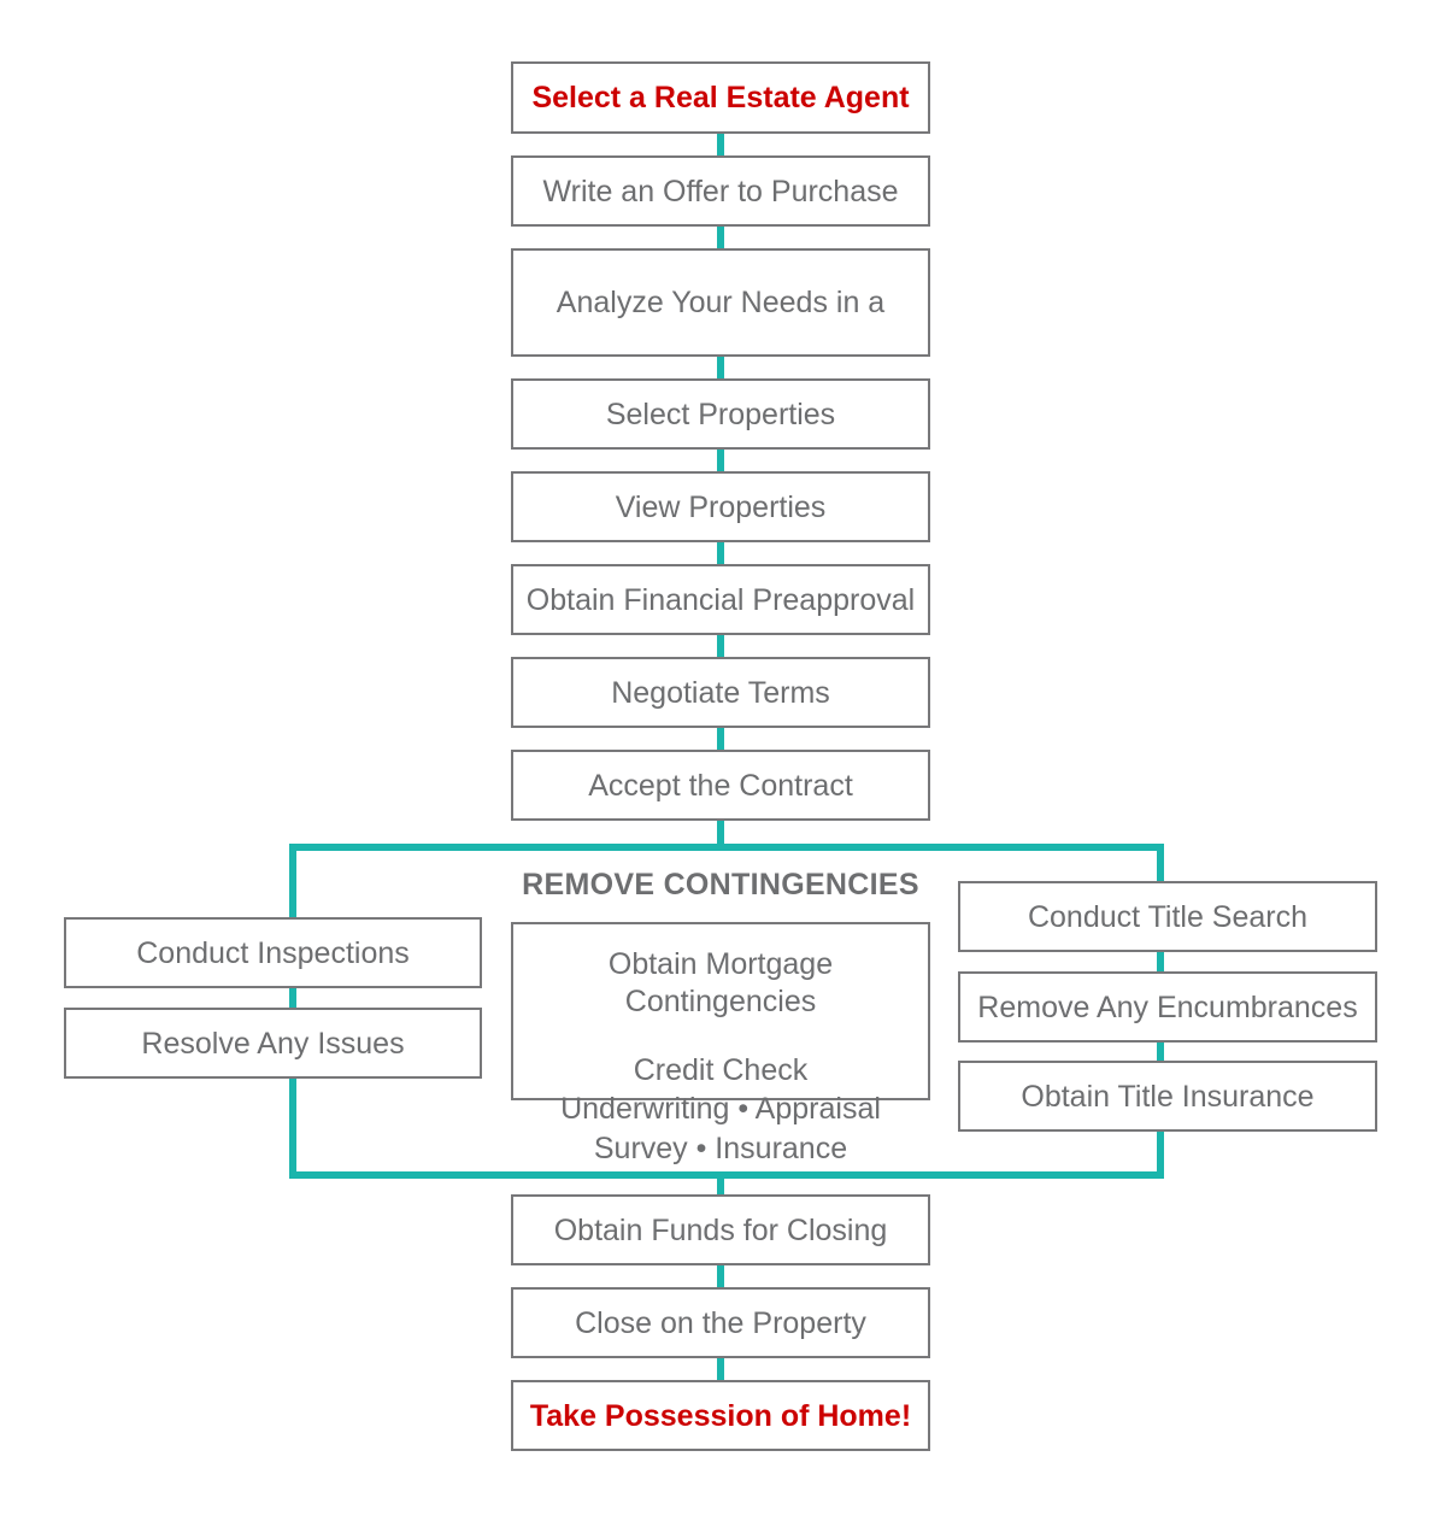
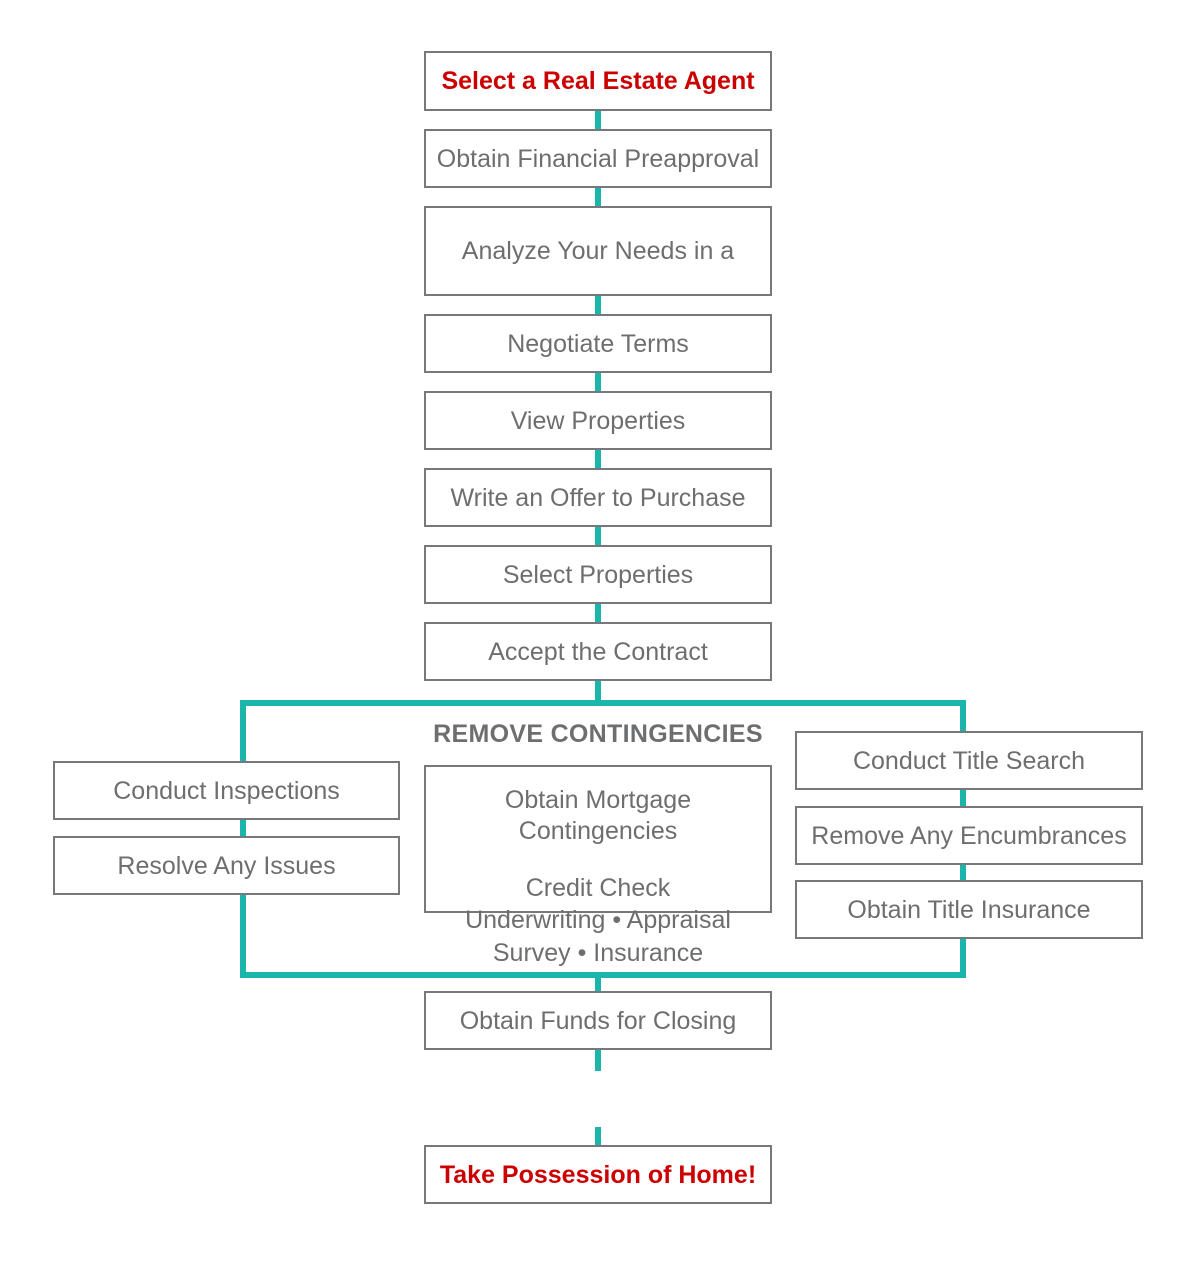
  Select a Real Estate Agent
- Write an Offer to Purchase
+ Obtain Financial Preapproval
  Analyze Your Needs in a
- Select Properties
+ Negotiate Terms
  View Properties
- Obtain Financial Preapproval
+ Write an Offer to Purchase
- Negotiate Terms
+ Select Properties
  Accept the Contract
  REMOVE CONTINGENCIES
  Conduct Inspections
  Resolve Any Issues
  Obtain Mortgage Contingencies
  Credit Check
  Underwriting • Appraisal
  Survey • Insurance
  Conduct Title Search
  Remove Any Encumbrances
  Obtain Title Insurance
  Obtain Funds for Closing
- Close on the Property
  Take Possession of Home!
